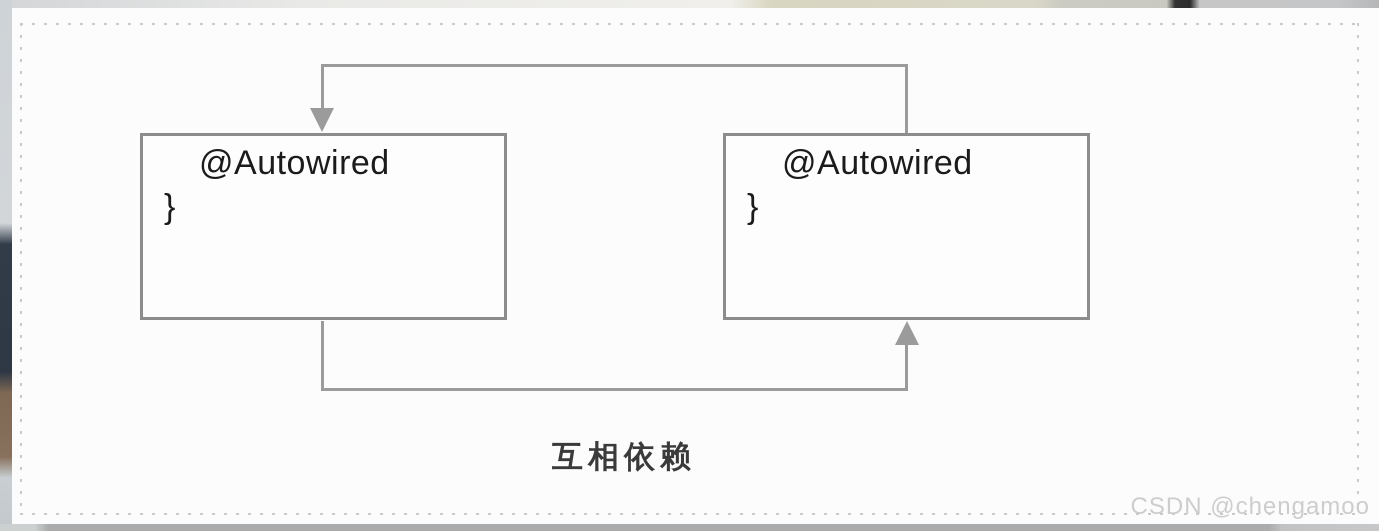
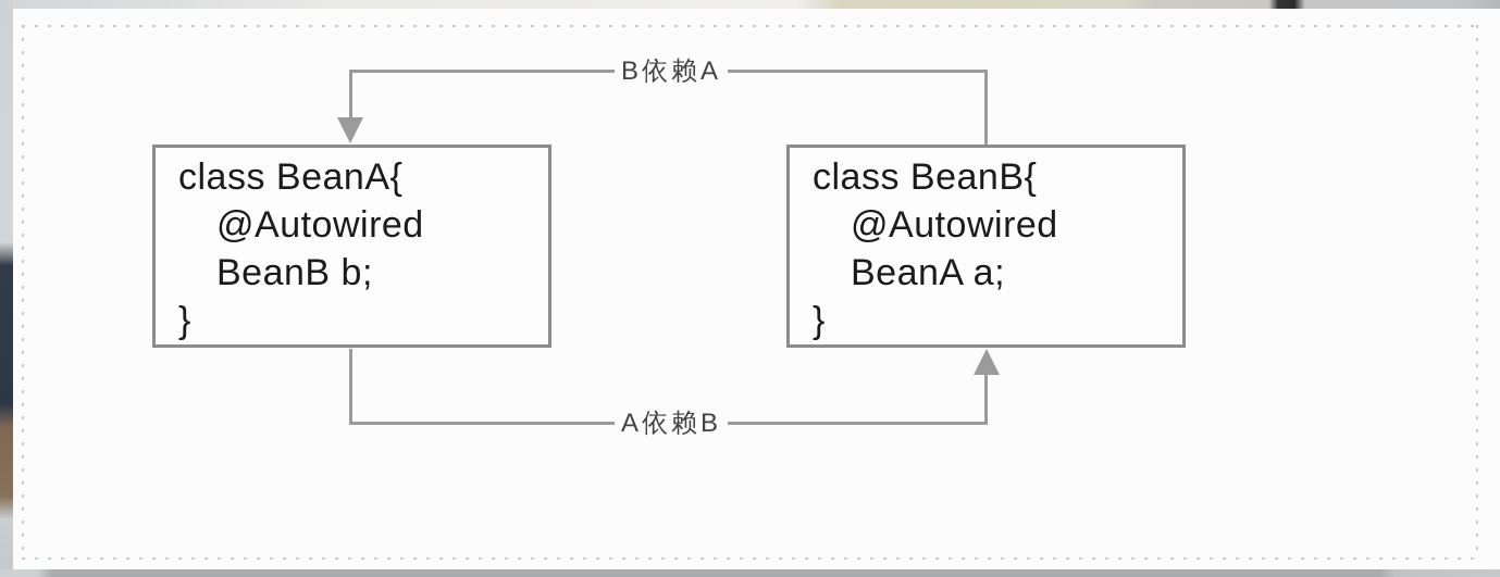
+ B依赖A
+ A依赖B
+ class BeanA{
  @Autowired
+ BeanB b;
  }
+ class BeanB{
  @Autowired
+ BeanA a;
  }
- 互相依赖
- CSDN @chengamoo
